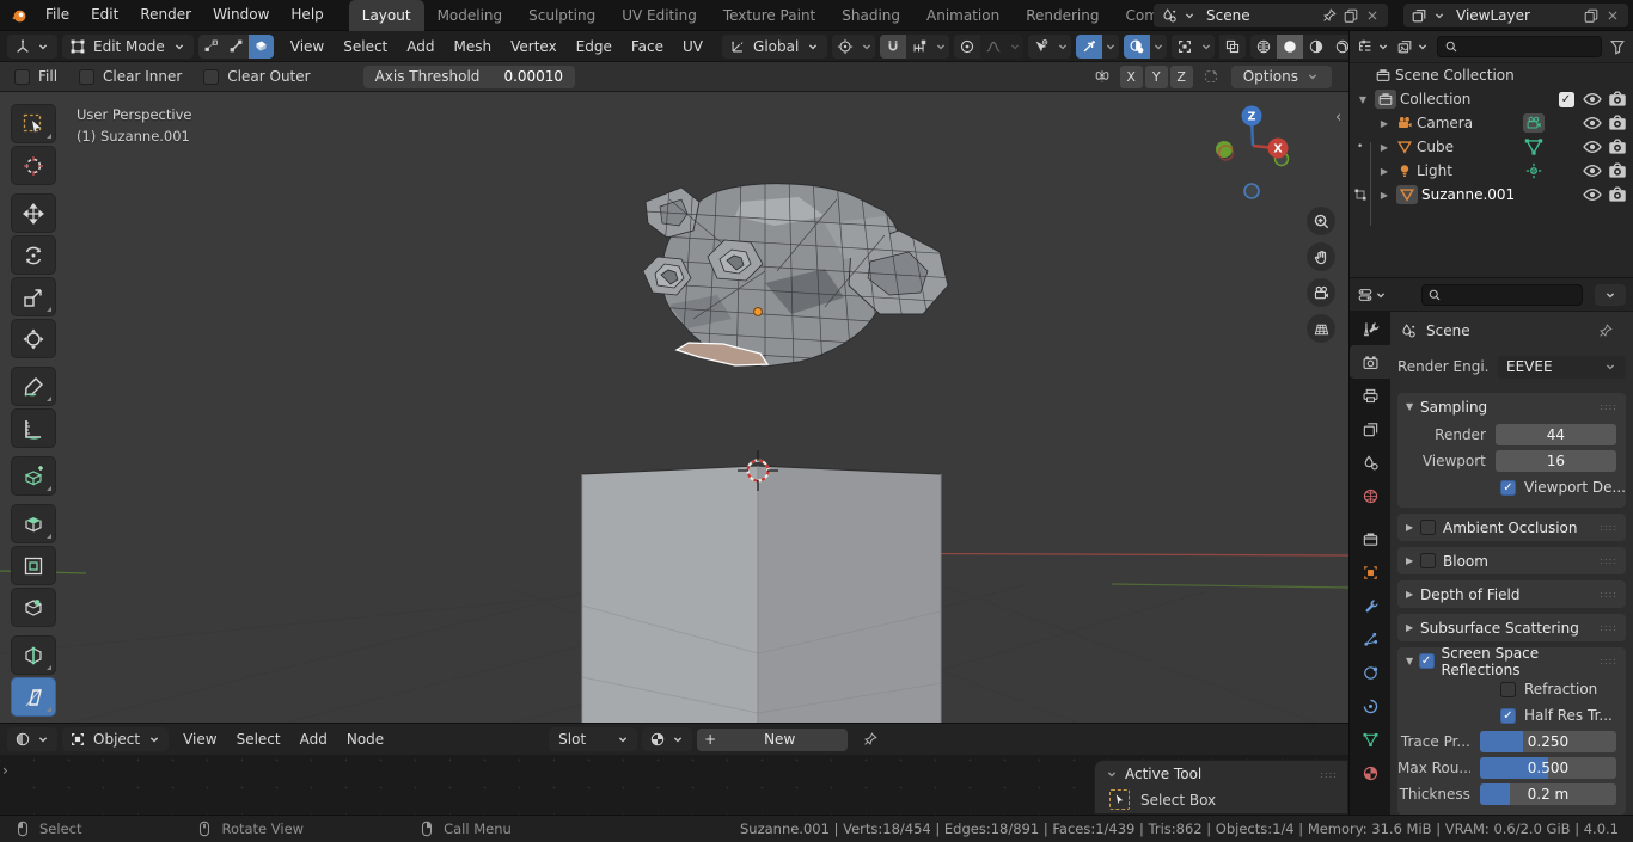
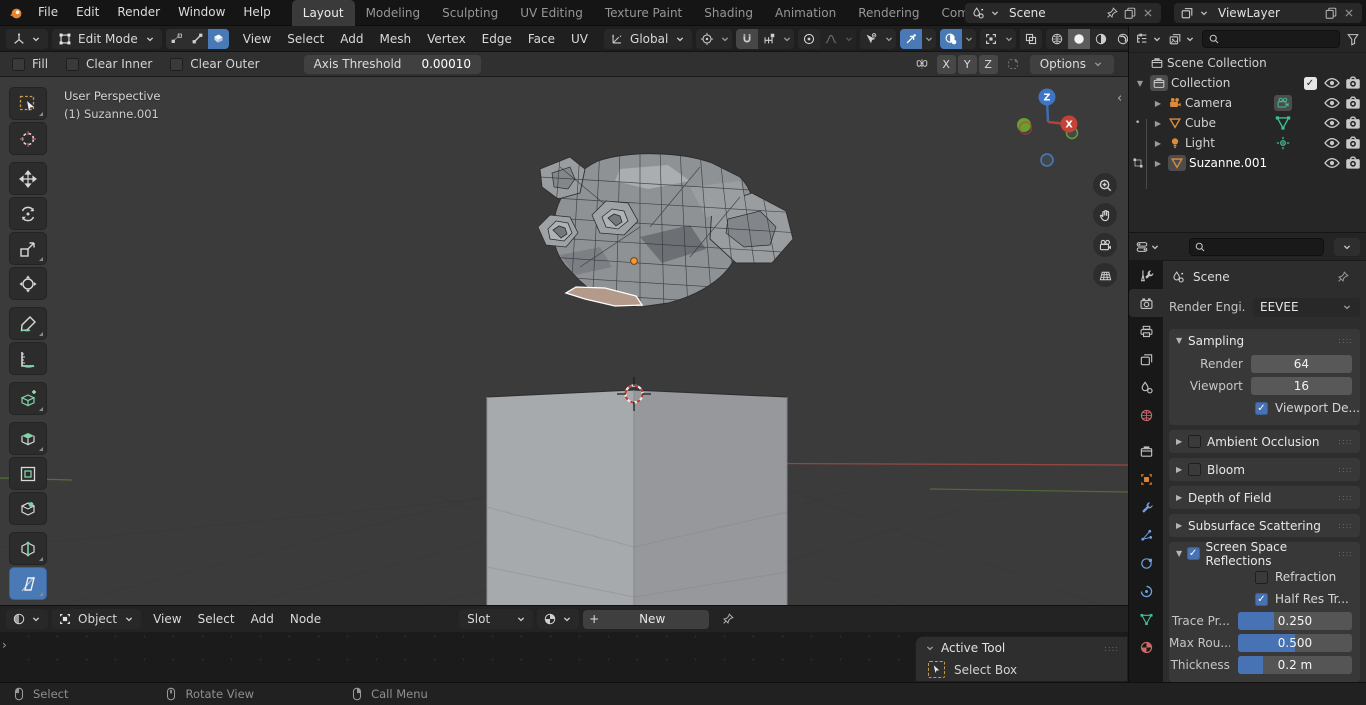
  File
  Edit
  Render
  Window
  Help
  Layout
  Modeling
  Sculpting
  UV Editing
  Texture Paint
  Shading
  Animation
  Rendering
  Scene
  ViewLayer
  Edit Mode
  View
  Select
  Add
  Mesh
  Vertex
  Edge
  Face
  UV
  Global
  Fill
  Clear Inner
  Clear Outer
  Axis Threshold
  0.00010
  X
  Y
  Z
  Options
  Z
  X
  User Perspective
  (1) Suzanne.001
  ‹
  Object
  View
  Select
  Add
  Node
  Slot
  +
  New
  ›
  Active Tool
  ::::
  Select Box
  Scene Collection
  ▼
  Collection
  ✓
  ▶
  Camera
  •
  ▶
  Cube
  ▶
  Light
  ▶
  Suzanne.001
  Scene
  Render Engi.
  EEVEE
  ▼
  Sampling
  ::::
  Render
- 44
+ 64
  Viewport
  16
  ✓
  Viewport De...
  ▶
  Ambient Occlusion
  ::::
  ▶
  Bloom
  ::::
  ▶
  Depth of Field
  ::::
  ▶
  Subsurface Scattering
  ::::
  ▼
  ✓
  Screen Space Reflections
  ::::
  Refraction
  ✓
  Half Res Tr...
  Trace Pr...
  0.250
  Max Rou..
  0.500
  Thickness
  0.2 m
  Select
  Rotate View
  Call Menu
- Suzanne.001 | Verts:18/454 | Edges:18/891 | Faces:1/439 | Tris:862 | Objects:1/4 | Memory: 31.6 MiB | VRAM: 0.6/2.0 GiB | 4.0.1
